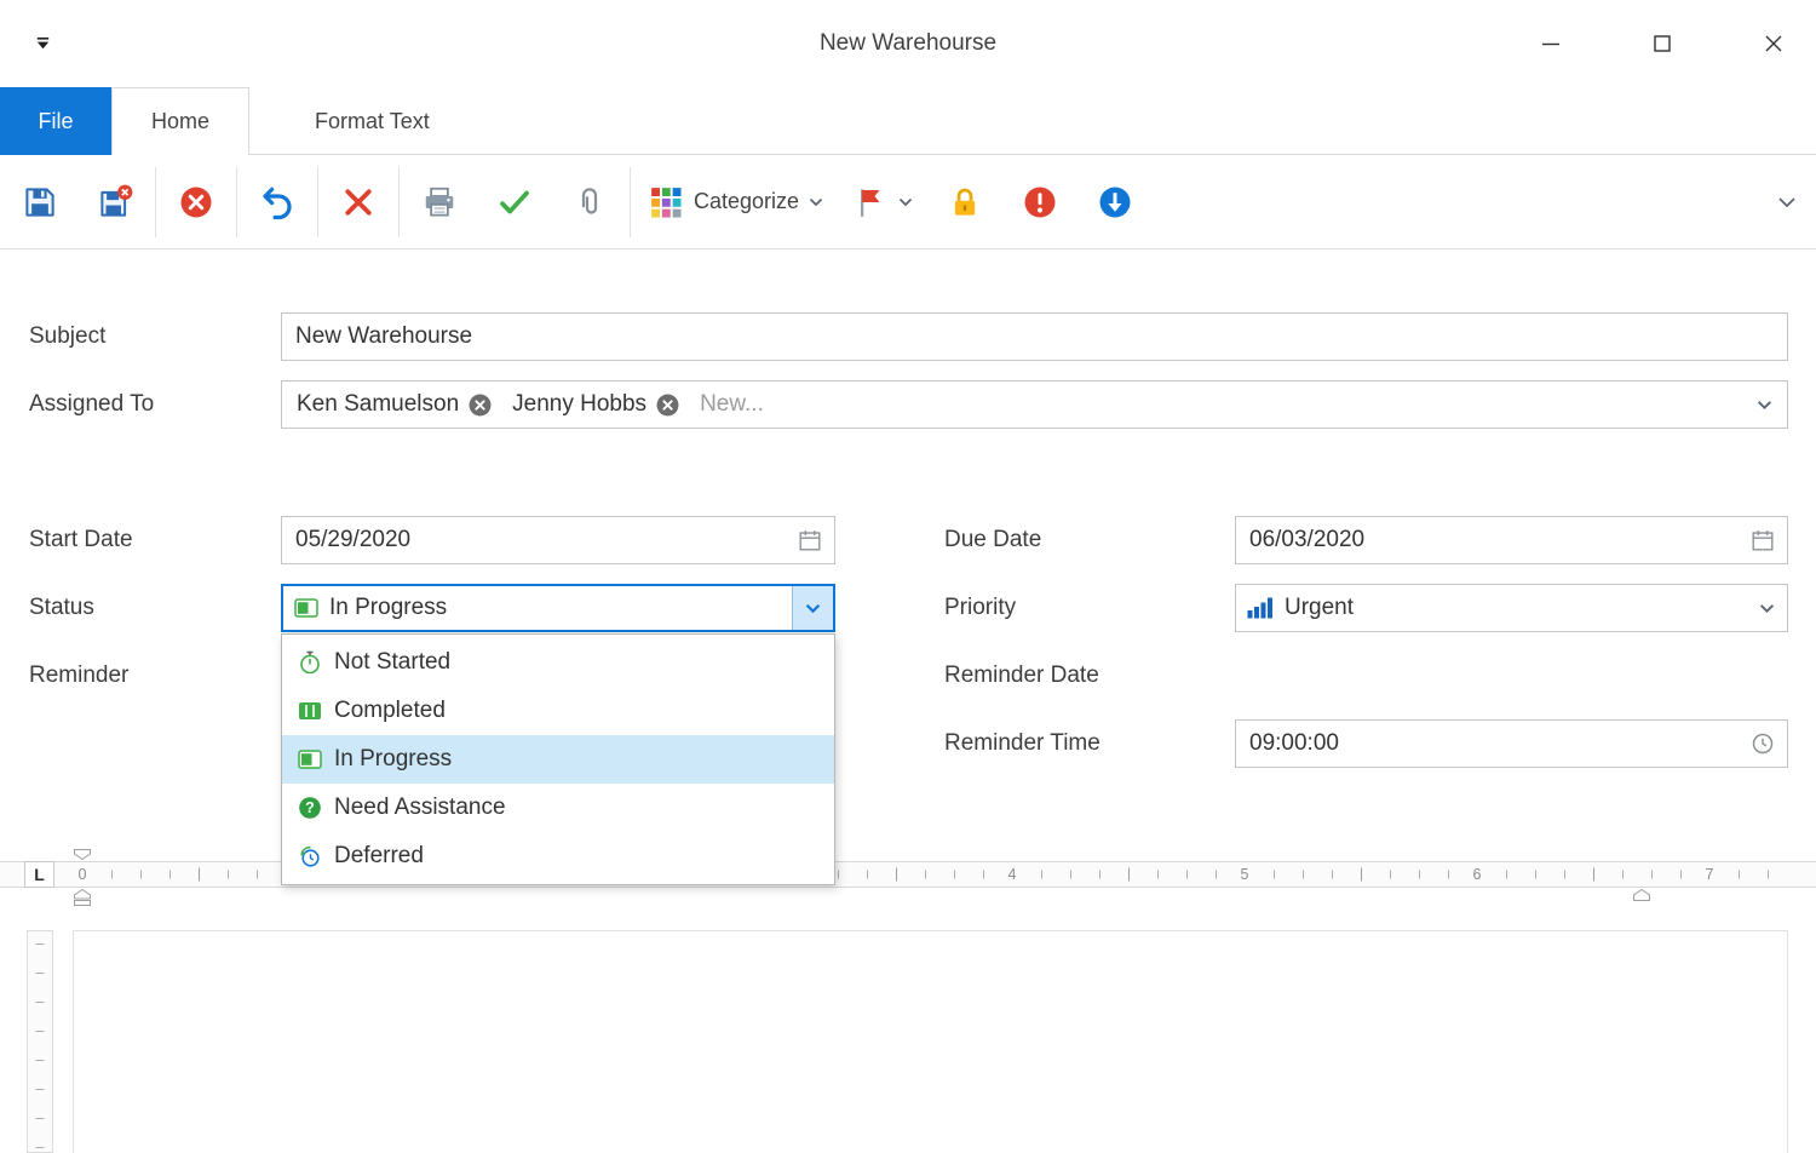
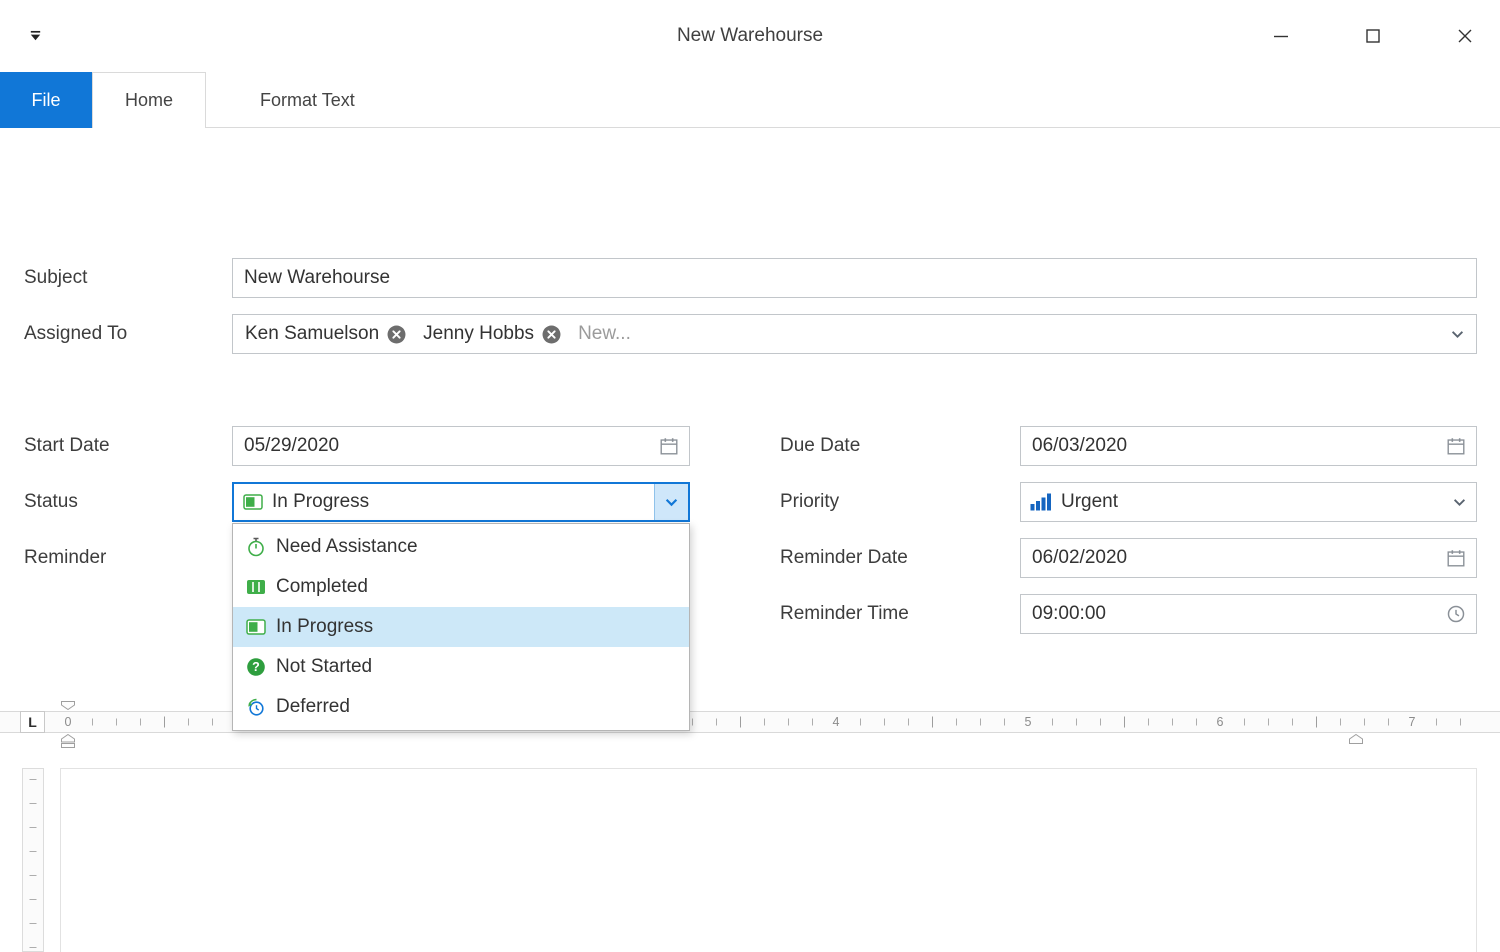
  New Warehourse
  File
  Home
  Format Text
- Categorize
  Subject
  New Warehourse
  Assigned To
  Ken Samuelson
  Jenny Hobbs
  New...
  Start Date
  05/29/2020
  Status
  In Progress
  Reminder
  Due Date
  06/03/2020
  Priority
  Urgent
  Reminder Date
+ 06/02/2020
  Reminder Time
  09:00:00
  L
  0
  4
  5
  6
  7
- Not Started
+ Need Assistance
  Completed
  In Progress
  ?
- Need Assistance
+ Not Started
  Deferred
